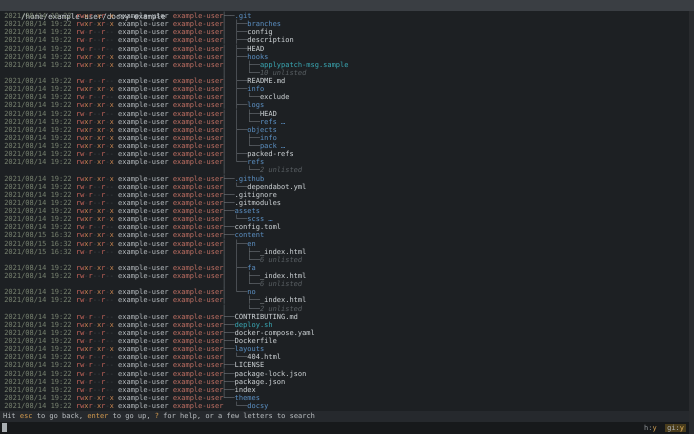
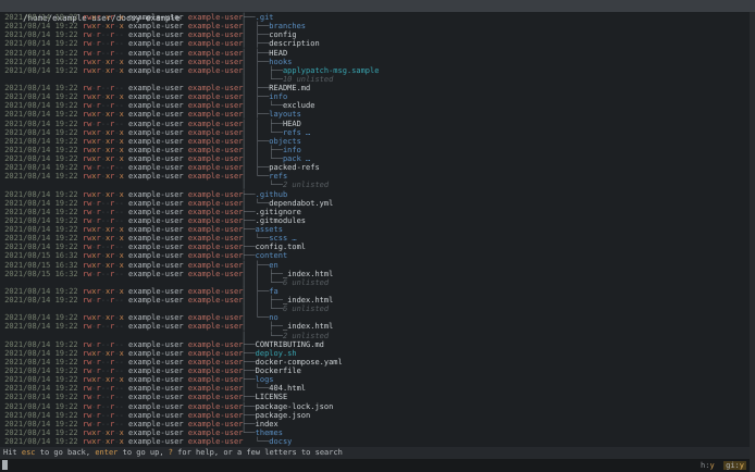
  /home/example-user/docsy-example
  2021/08/14 19:22 rwxr-xr-x example-user example-user├──.git
  2021/08/14 19:22 rwxr-xr x example-user example-user│ ├──branches
  2021/08/14 19:22 rw-r- r example-user example-user│ ├──description
  2021/08/14 19:22 rw-r- r example-user example-user│ ├──HEAD
  2021/08/14 19:22 rwxr-xr x example-user example-user│ ├──hooks
  2021/08/14 19:22 rwxr-xr x example-user example-user│ │ ├──applypatch-msg.sample
  │ │ └──10 unlisted
  2021/08/14 19:22 rw-r- r example-user example-user│ ├──README.md
  2021/08/14 19:22 rwxr-xr x example-user example-user│ ├──info
  2021/08/14 19:22 rw-r- r example-user example-user│ │ └──exclude
- 2021/08/14 19:22 rwxr-xr x example-user example-user│ ├──logs
+ 2021/08/14 19:22 rwxr-xr x example-user example-user│ ├──layouts
  2021/08/14 19:22 rw-r- r example-user example-user│ │ ├──HEAD
  2021/08/14 19:22 rwxr-xr x example-user example-user│ │ └──refs …
  2021/08/14 19:22 rwxr-xr x example-user example-user│ ├──objects
  2021/08/14 19:22 rwxr-xr x example-user example-user│ │ ├──info
  2021/08/14 19:22 rwxr-xr x example-user example-user│ │ └──pack …
  2021/08/14 19:22 rw-r- r example-user example-user│ ├──packed-refs
  2021/08/14 19:22 rwxr-xr x example-user example-user│ └──refs
  │ └──2 unlisted
  2021/08/14 19:22 rwxr-xr x example-user example-user├──.github
  2021/08/14 19:22 rw-r- r example-user example-user│ └──dependabot.yml
  2021/08/14 19:22 rw-r- r example-user example-user├──.gitignore
  2021/08/14 19:22 rw-r- r example-user example-user├──.gitmodules
  2021/08/14 19:22 rwxr-xr x example-user example-user├──assets
  2021/08/14 19:22 rwxr-xr x example-user example-user│ └──scss …
  2021/08/14 19:22 rw-r- r example-user example-user├──config.toml
  2021/08/15 16:32 rwxr-xr x example-user example-user├──content
  2021/08/15 16:32 rwxr-xr x example-user example-user│ ├──en
  2021/08/15 16:32 rw-r- r example-user example-user│ │ ├──_index.html
  │ │ └──6 unlisted
  2021/08/14 19:22 rwxr-xr x example-user example-user│ ├──fa
  2021/08/14 19:22 rw-r- r example-user example-user│ │ ├──_index.html
  │ │ └──6 unlisted
  2021/08/14 19:22 rwxr-xr x example-user example-user│ └──no
  2021/08/14 19:22 rw-r- r example-user example-user│ ├──_index.html
  │ └──2 unlisted
  2021/08/14 19:22 rw-r- r example-user example-user├──CONTRIBUTING.md
  2021/08/14 19:22 rwxr-xr x example-user example-user├──deploy.sh
  2021/08/14 19:22 rw-r- r example-user example-user├──docker-compose.yaml
  2021/08/14 19:22 rw-r- r example-user example-user├──Dockerfile
- 2021/08/14 19:22 rwxr-xr x example-user example-user├──layouts
+ 2021/08/14 19:22 rwxr-xr x example-user example-user├──logs
  2021/08/14 19:22 rw-r- r example-user example-user│ └──404.html
  2021/08/14 19:22 rw-r- r example-user example-user├──LICENSE
  2021/08/14 19:22 rw-r- r example-user example-user├──package-lock.json
  2021/08/14 19:22 rw-r- r example-user example-user├──package.json
  2021/08/14 19:22 rw-r- r example-user example-user├──index
  2021/08/14 19:22 rwxr-xr x example-user example-user└──themes
  2021/08/14 19:22 rwxr-xr x example-user example-user └──docsy
  Hit esc to go back, enter to go up, ? for help, or a few letters to search
  h:y gi:y
